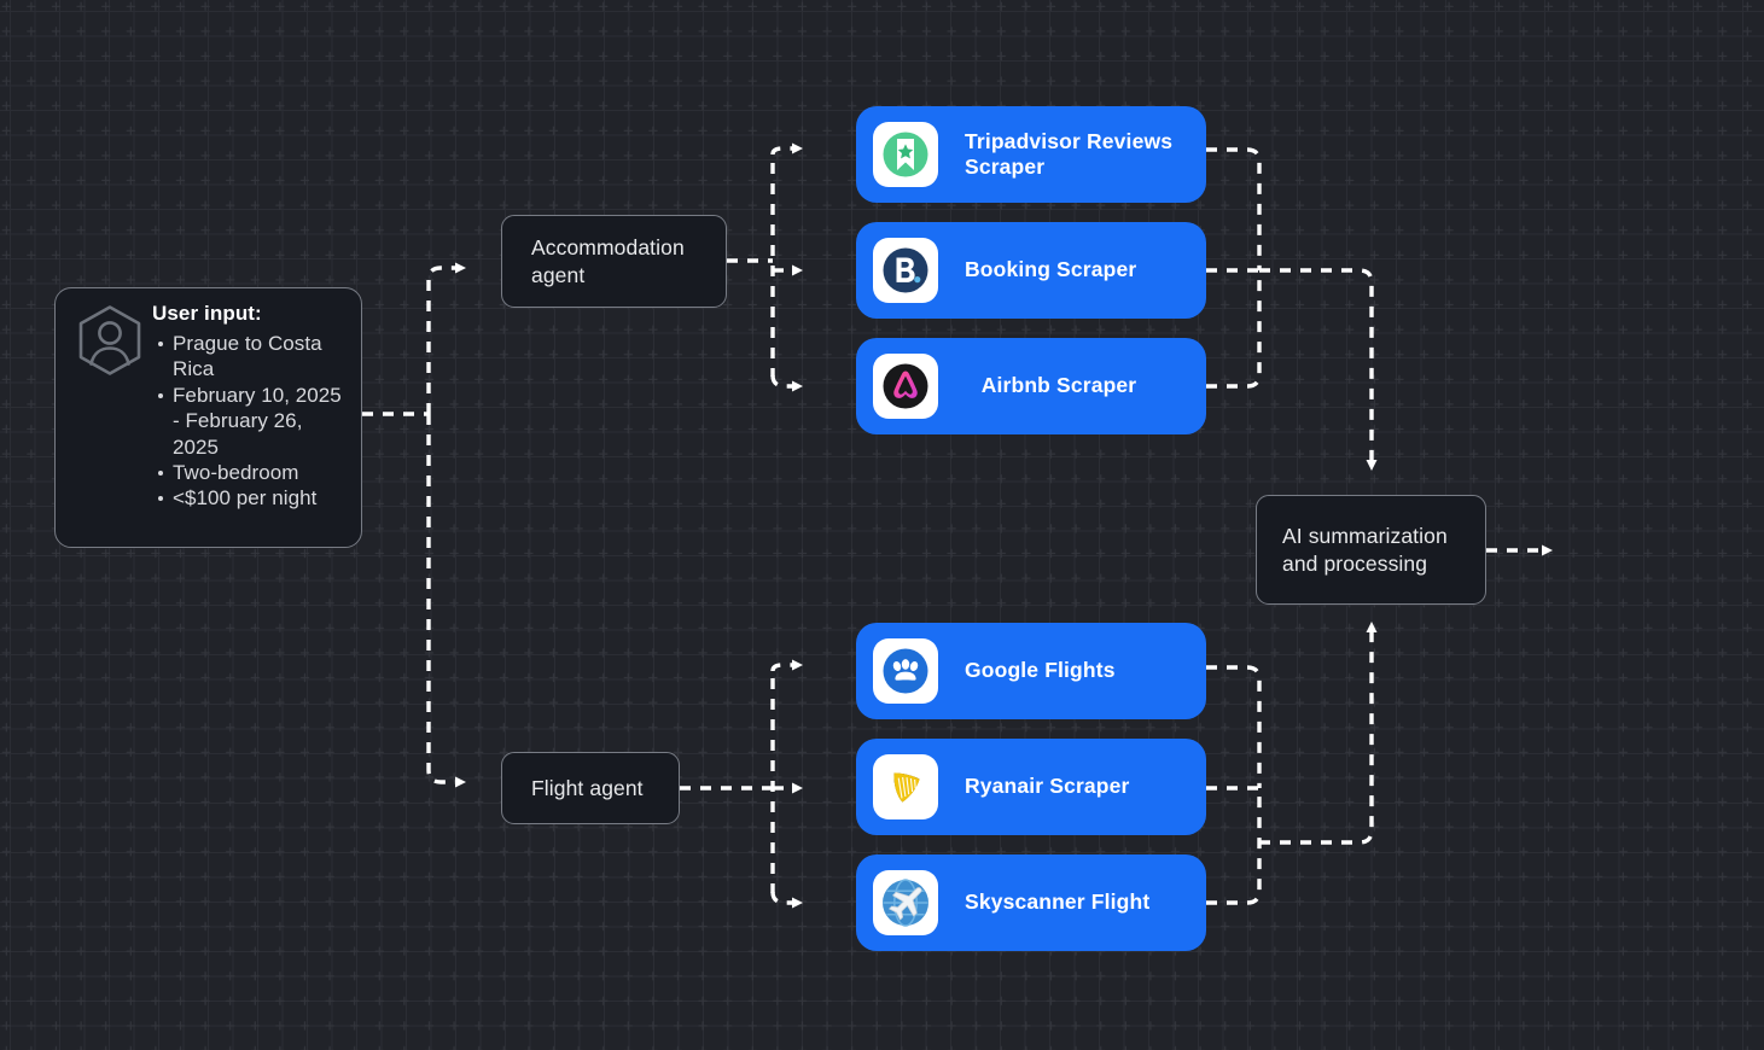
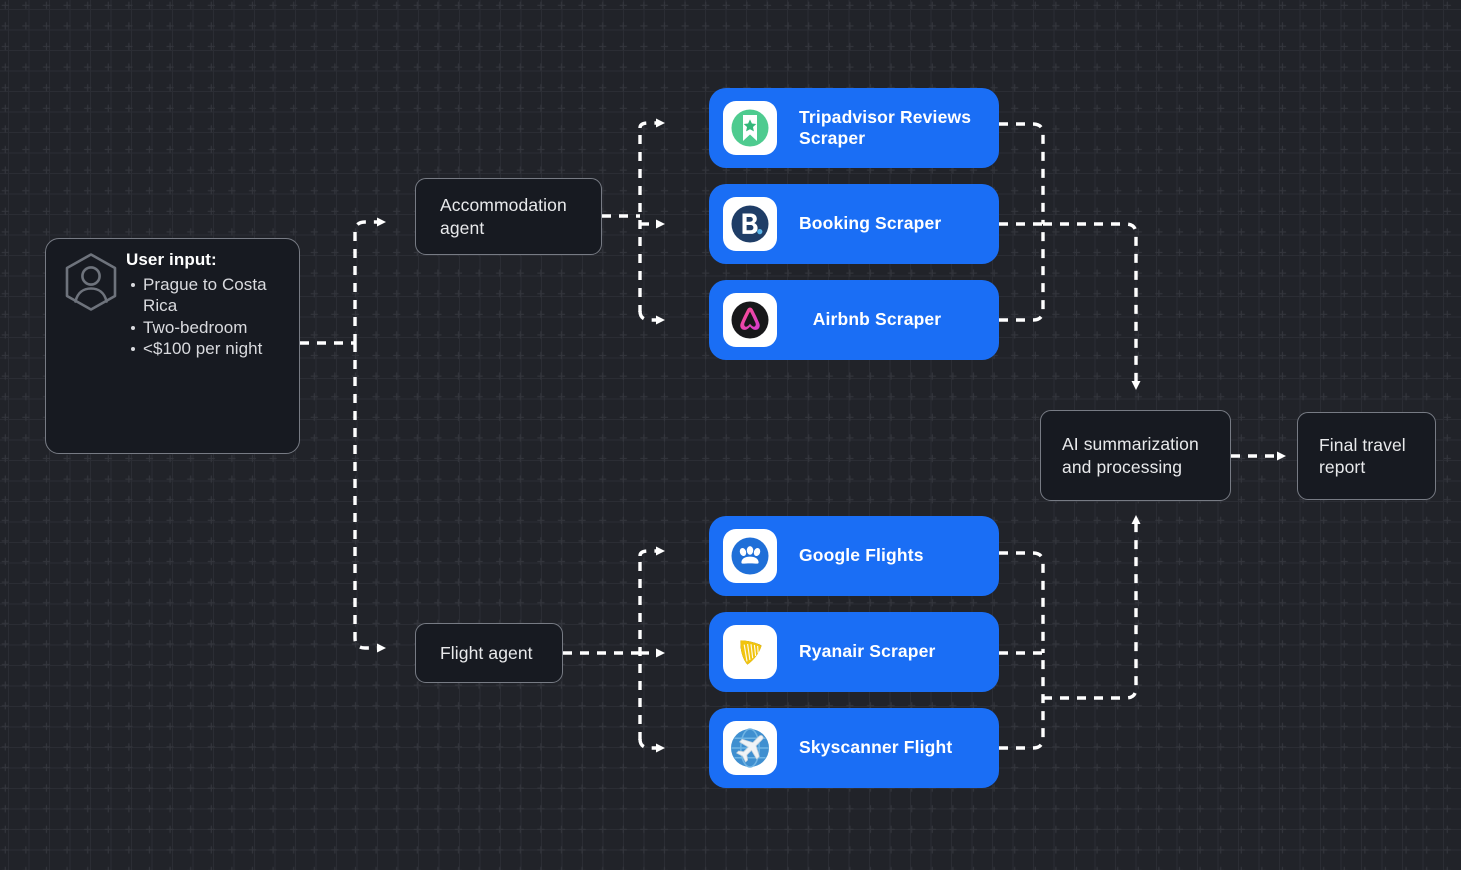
  User input:
  Prague to Costa Rica
- February 10, 2025 - February 26, 2025
  Two-bedroom
  <$100 per night
  Accommodation agent
  Flight agent
  AI summarization and processing
+ Final travel report
  Tripadvisor Reviews Scraper
  Booking Scraper
  Airbnb Scraper
  Google Flights
  Ryanair Scraper
  Skyscanner Flight
